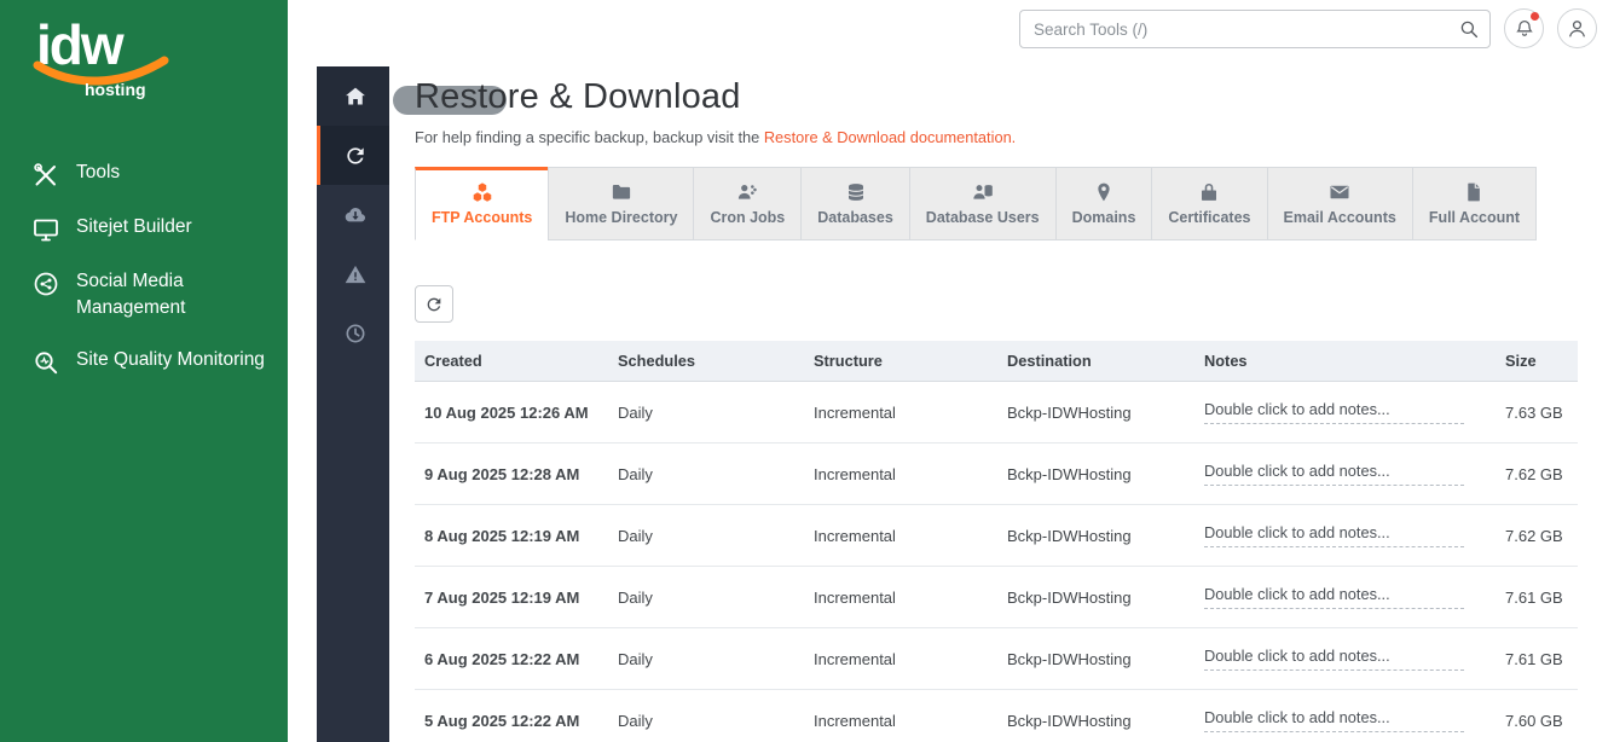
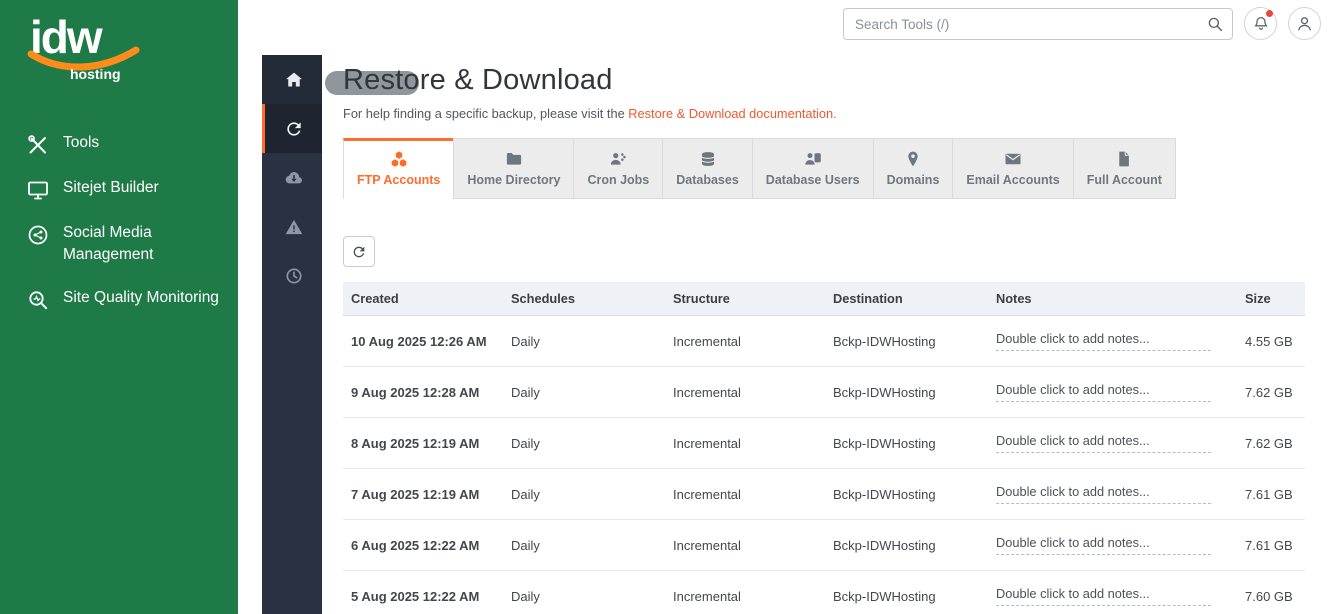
  idw
  hosting
  Tools
  Sitejet Builder
  Social Media Management
  Site Quality Monitoring
  Search Tools (/)
  Restore & Download
- For help finding a specific backup, backup visit the Restore & Download documentation.
+ For help finding a specific backup, please visit the Restore & Download documentation.
  FTP Accounts
  Home Directory
  Cron Jobs
  Databases
  Database Users
  Domains
- Certificates
  Email Accounts
  Full Account
  Created	Schedules	Structure	Destination	Notes	Size
- 10 Aug 2025 12:26 AM	Daily	Incremental	Bckp-IDWHosting	Double click to add notes...	7.63 GB
+ 10 Aug 2025 12:26 AM	Daily	Incremental	Bckp-IDWHosting	Double click to add notes...	4.55 GB
  9 Aug 2025 12:28 AM	Daily	Incremental	Bckp-IDWHosting	Double click to add notes...	7.62 GB
  8 Aug 2025 12:19 AM	Daily	Incremental	Bckp-IDWHosting	Double click to add notes...	7.62 GB
  7 Aug 2025 12:19 AM	Daily	Incremental	Bckp-IDWHosting	Double click to add notes...	7.61 GB
  6 Aug 2025 12:22 AM	Daily	Incremental	Bckp-IDWHosting	Double click to add notes...	7.61 GB
  5 Aug 2025 12:22 AM	Daily	Incremental	Bckp-IDWHosting	Double click to add notes...	7.60 GB
